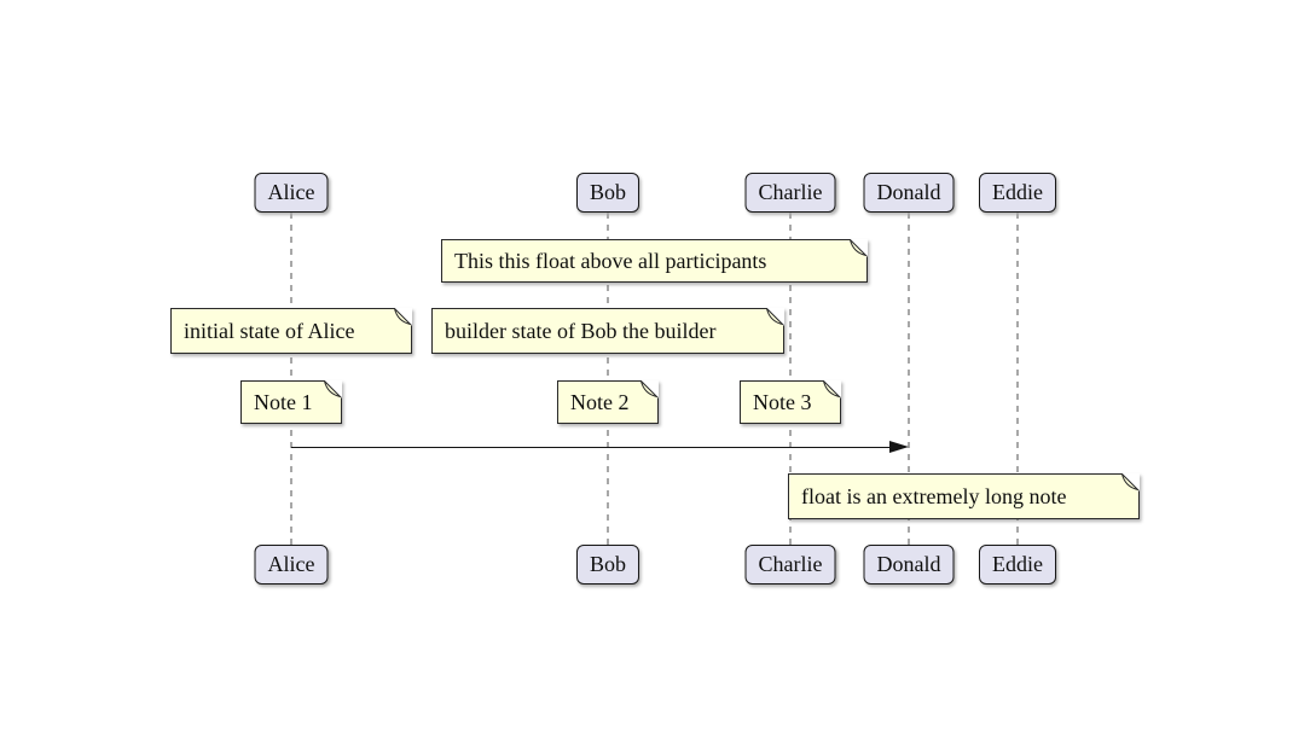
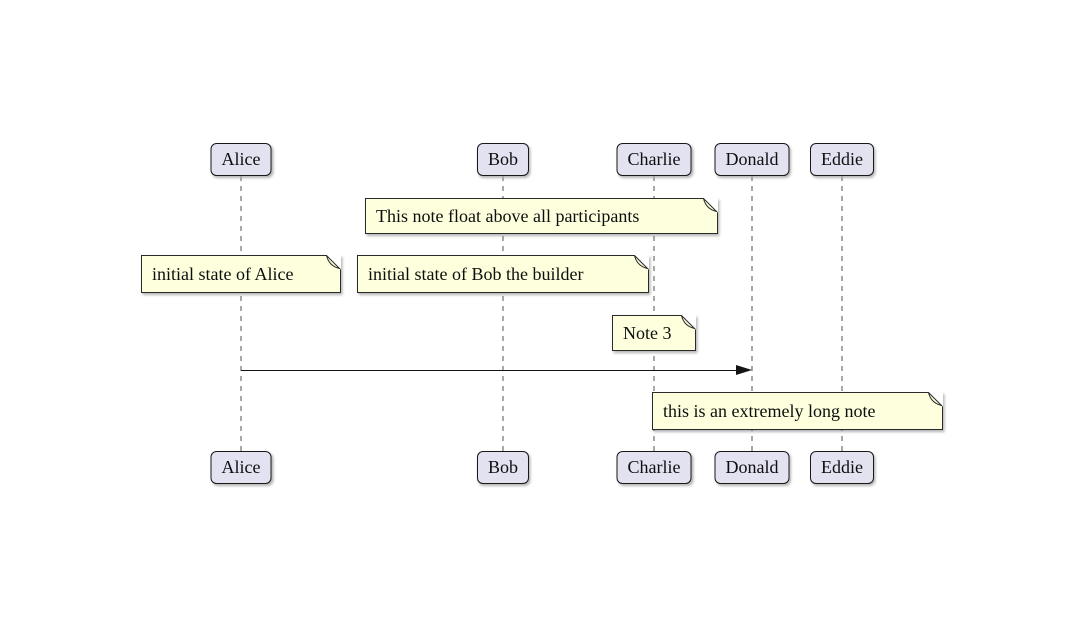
  Alice
  Bob
  Charlie
  Donald
  Eddie
- This this float above all participants
+ This note float above all participants
  initial state of Alice
- builder state of Bob the builder
+ initial state of Bob the builder
- Note 1
- Note 2
  Note 3
- float is an extremely long note
+ this is an extremely long note
  Alice
  Bob
  Charlie
  Donald
  Eddie
